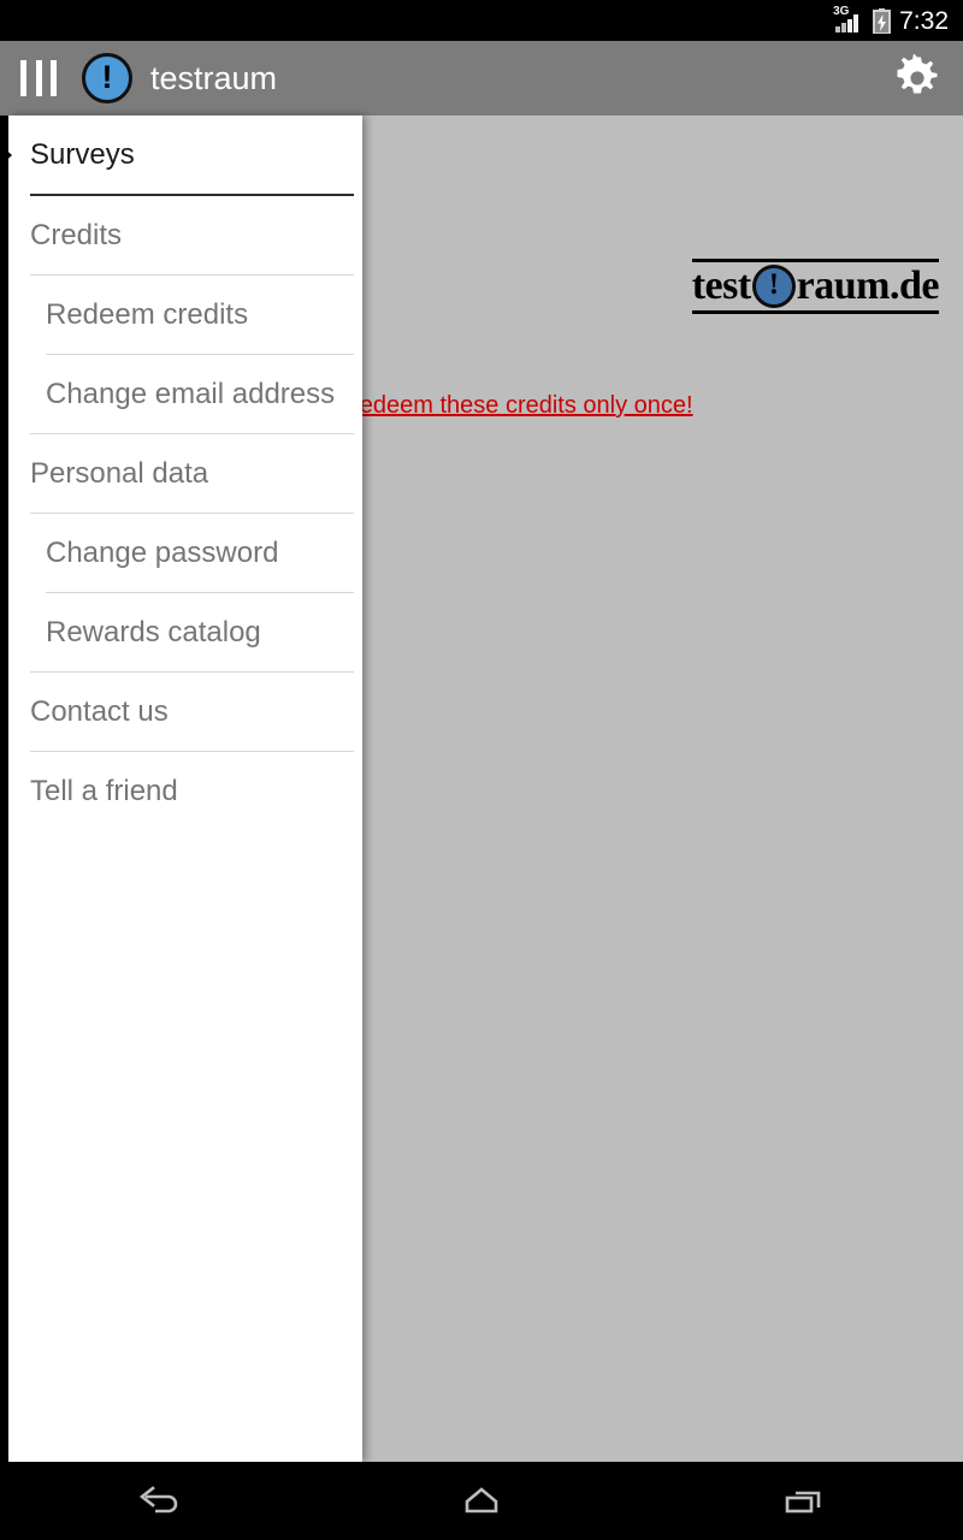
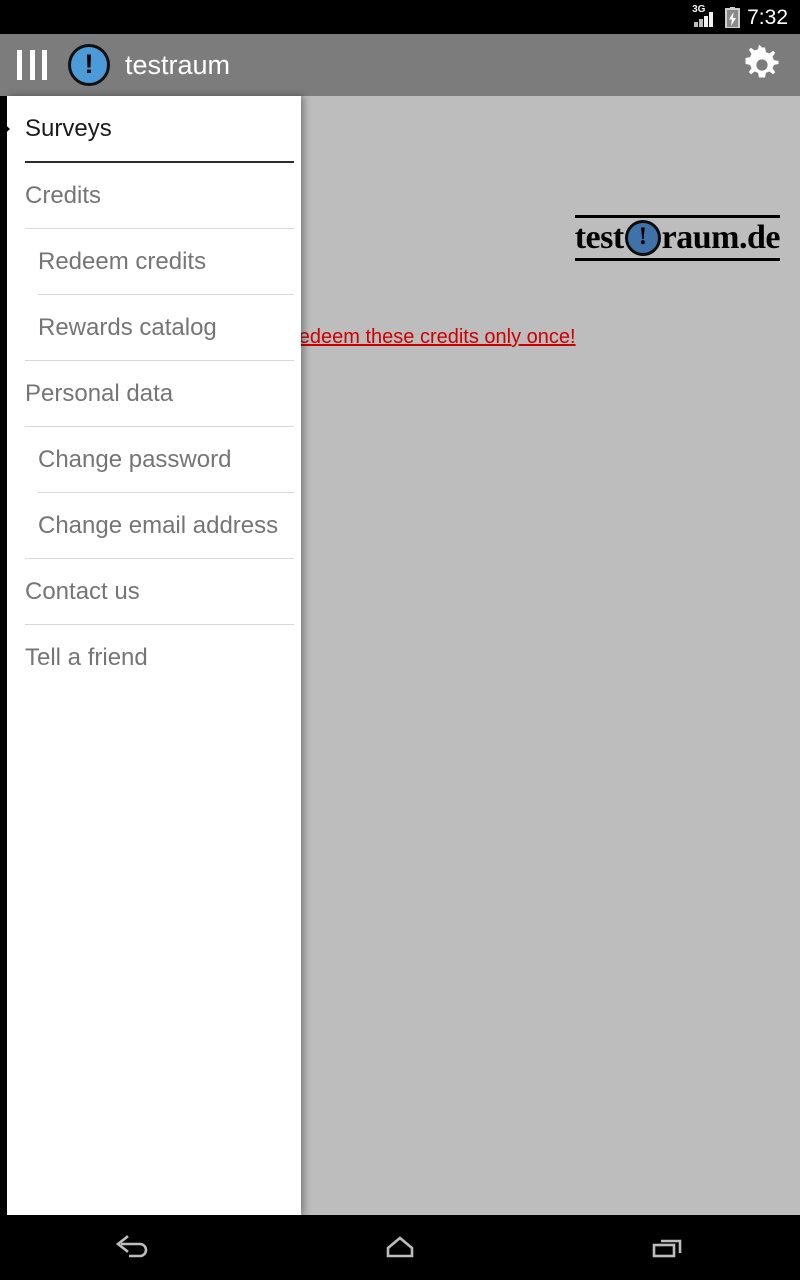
  3G
  7:32
  !
  testraum
  test
  !
  raum.de
  edeem these credits only once!
  Surveys
  Credits
  Redeem credits
- Change email address
+ Rewards catalog
  Personal data
  Change password
- Rewards catalog
+ Change email address
  Contact us
  Tell a friend
